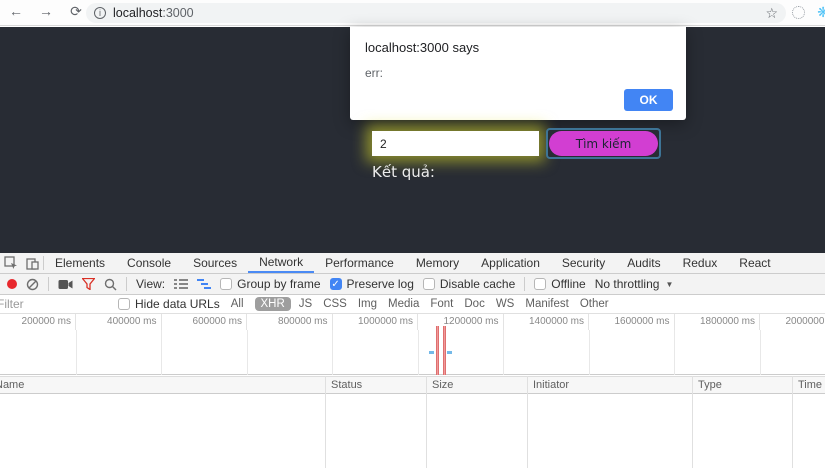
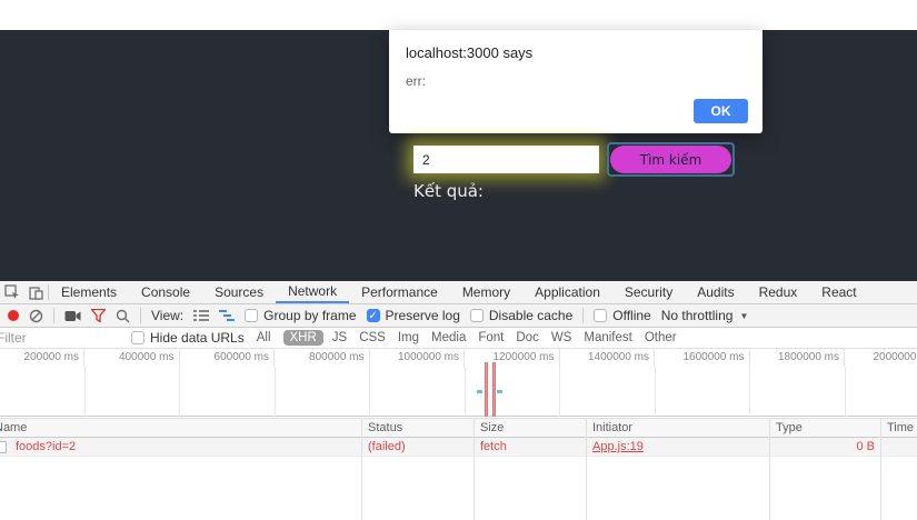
- ←
- →
- ⟳
- i
- localhost
- :3000
- ☆
- ❋
  localhost:3000 says
  err:
  OK
  2
  Tìm kiếm
  Kết quả:
  Elements
  Console
  Sources
  Network
  Performance
  Memory
  Application
  Security
  Audits
  Redux
  React
  View:
  Group by frame
  ✓
  Preserve log
  Disable cache
  Offline
  No throttling
  ▼
  Filter
  Hide data URLs
  All
  XHR
  JS
  CSS
  Img
  Media
  Font
  Doc
  WS
  Manifest
  Other
  200000 ms
  400000 ms
  600000 ms
  800000 ms
  1000000 ms
  1200000 ms
  1400000 ms
  1600000 ms
  1800000 ms
  2000000
  ame
  Status
  Size
  Initiator
  Type
  Time
+ foods?id=2
+ (failed)
+ fetch
+ App.js:19
+ 0 B
